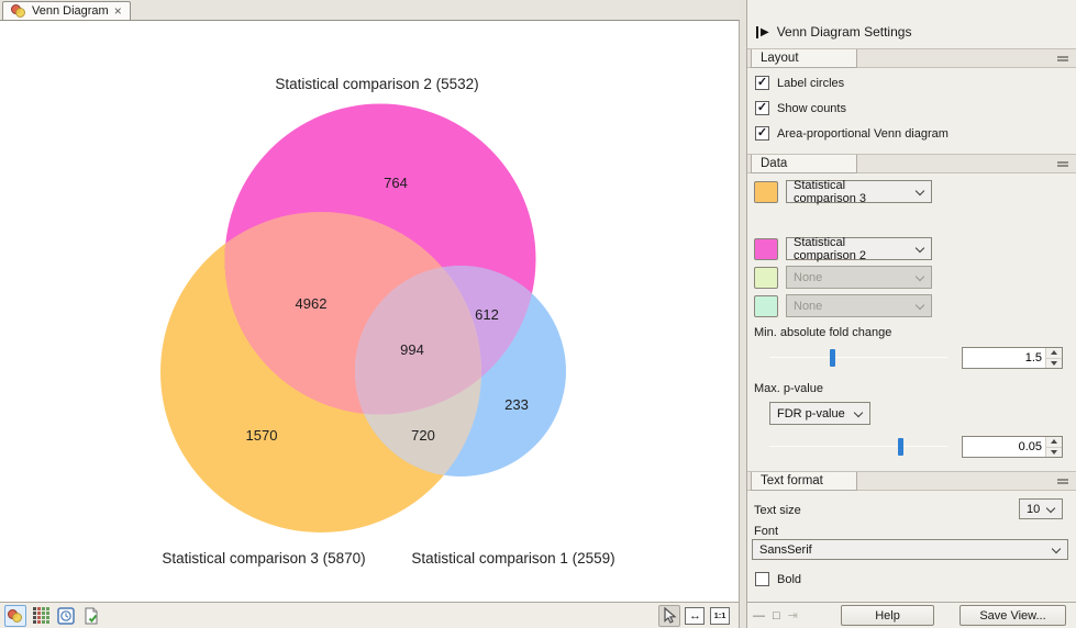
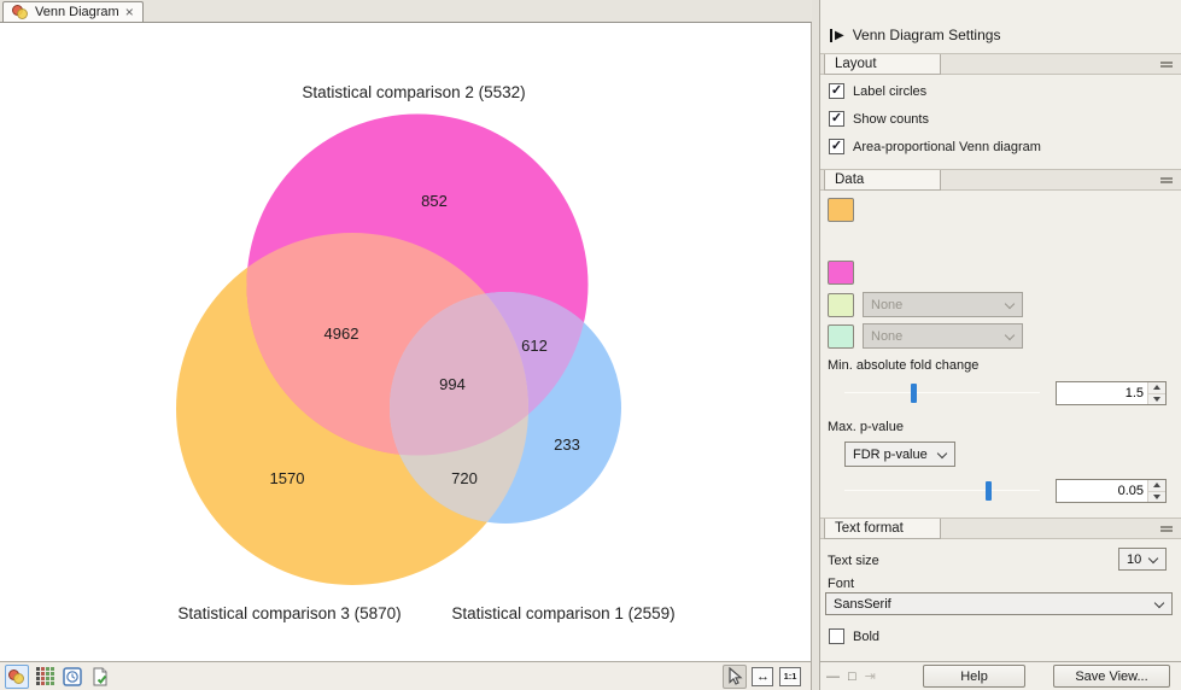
  Venn Diagram
  ×
  Statistical comparison 2 (5532)
  Statistical comparison 3 (5870)
  Statistical comparison 1 (2559)
- 764
+ 852
  4962
  612
  994
  233
  1570
  720
  ↔
  1:1
  ▶
  Venn Diagram Settings
  Layout
  ✓
  Label circles
  ✓
  Show counts
  ✓
  Area-proportional Venn diagram
  Data
- Statistical comparison 3
- Statistical comparison 2
  None
  None
  Min. absolute fold change
  1.5
  Max. p-value
  FDR p-value
  0.05
  Text format
  Text size
  10
  Font
  SansSerif
  Bold
  —
  □
  ⇥
  Help
  Save View...
